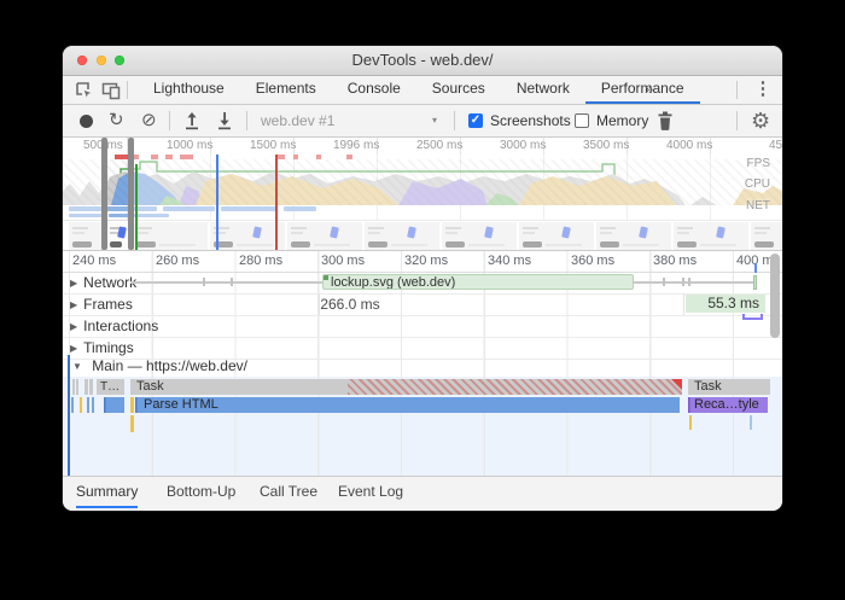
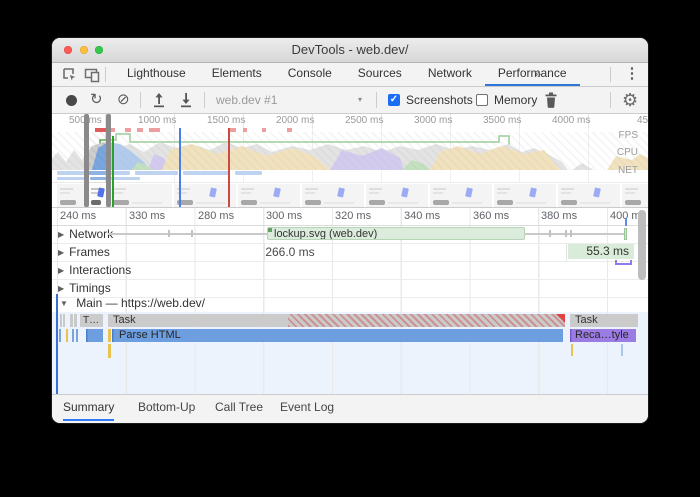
  DevTools - web.dev/
  Lighthouse
  Elements
  Console
  Sources
  Network
  Performance
  »
  ⋮
  ↻
  ⊘
  web.dev #1
  ▾
  ✓
  Screenshots
  Memory
  ⚙
  500 ms
  1000 ms
  1500 ms
- 1996 ms
+ 2000 ms
  2500 ms
  3000 ms
  3500 ms
  4000 ms
  45
  FPS
  CPU
  NET
  240 ms
- 260 ms
+ 330 ms
  280 ms
  300 ms
  320 ms
  340 ms
  360 ms
  380 ms
  400 m
  ▶ Networ
  lockup.svg (web.dev)
  ▶ Frames
  266.0 ms
  55.3 ms
  ▶ Interactions
  ▶ Timings
  ▼ Main — https://web.dev/
  T…
  Task
  Task
  Parse HTML
  Reca…tyle
  Summary
  Bottom-Up
  Call Tree
  Event Log
